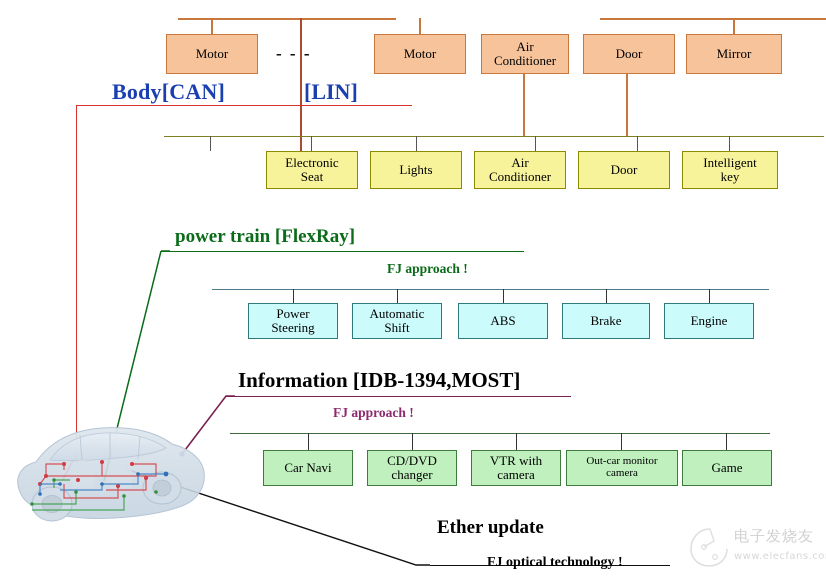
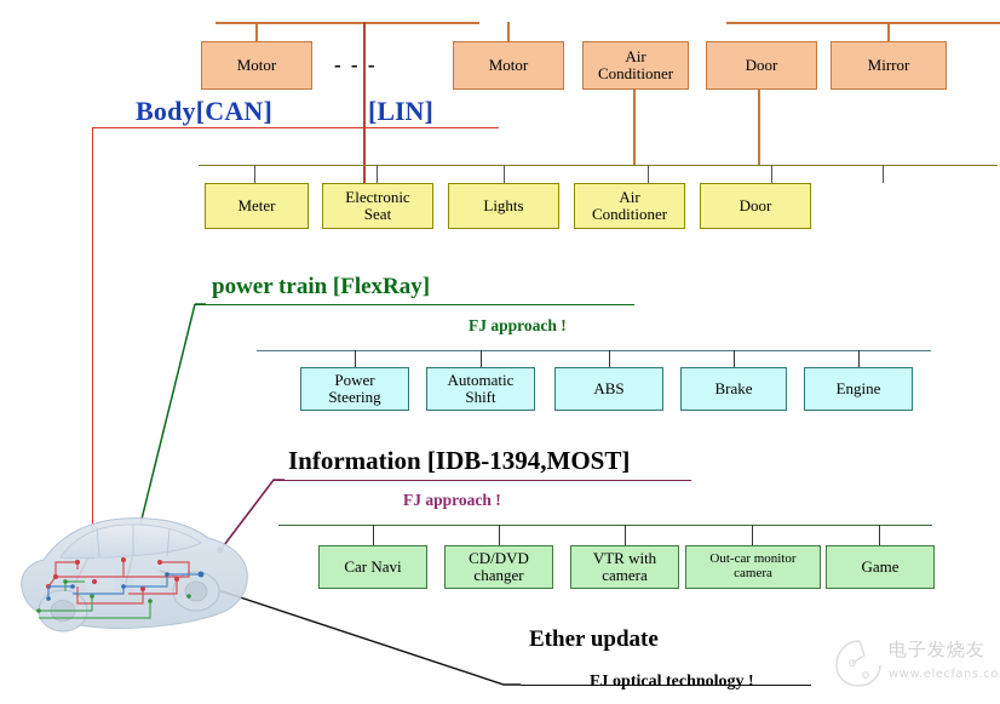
  Motor
  - - -
  Motor
  Air
  Conditioner
  Door
  Mirror
  Body[CAN]
  [LIN]
+ Meter
  Electronic
  Seat
  Lights
  Air
  Conditioner
  Door
- Intelligent
- key
  power train [FlexRay]
  FJ approach !
  Power
  Steering
  Automatic
  Shift
  ABS
  Brake
  Engine
  Information [IDB-1394,MOST]
  FJ approach !
  Car Navi
  CD/DVD
  changer
  VTR with
  camera
  Out-car monitor
  camera
  Game
  Ether update
  FJ optical technology !
  电子发烧友
  www.elecfans.co
